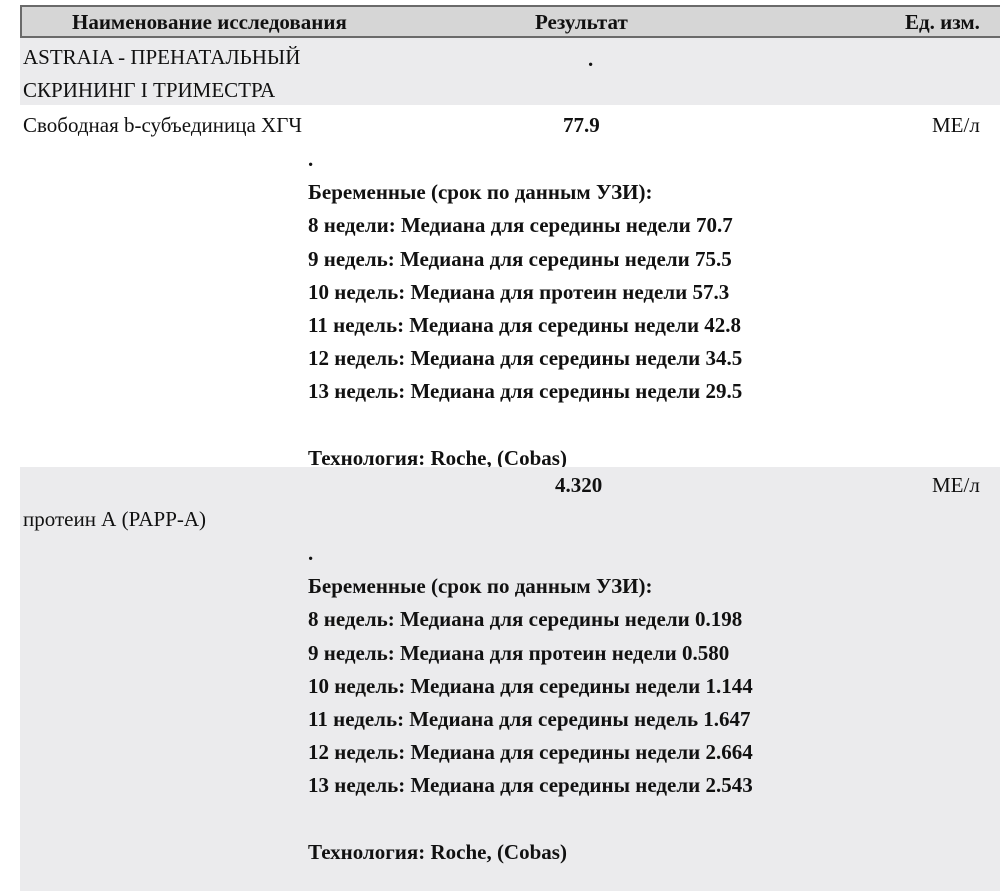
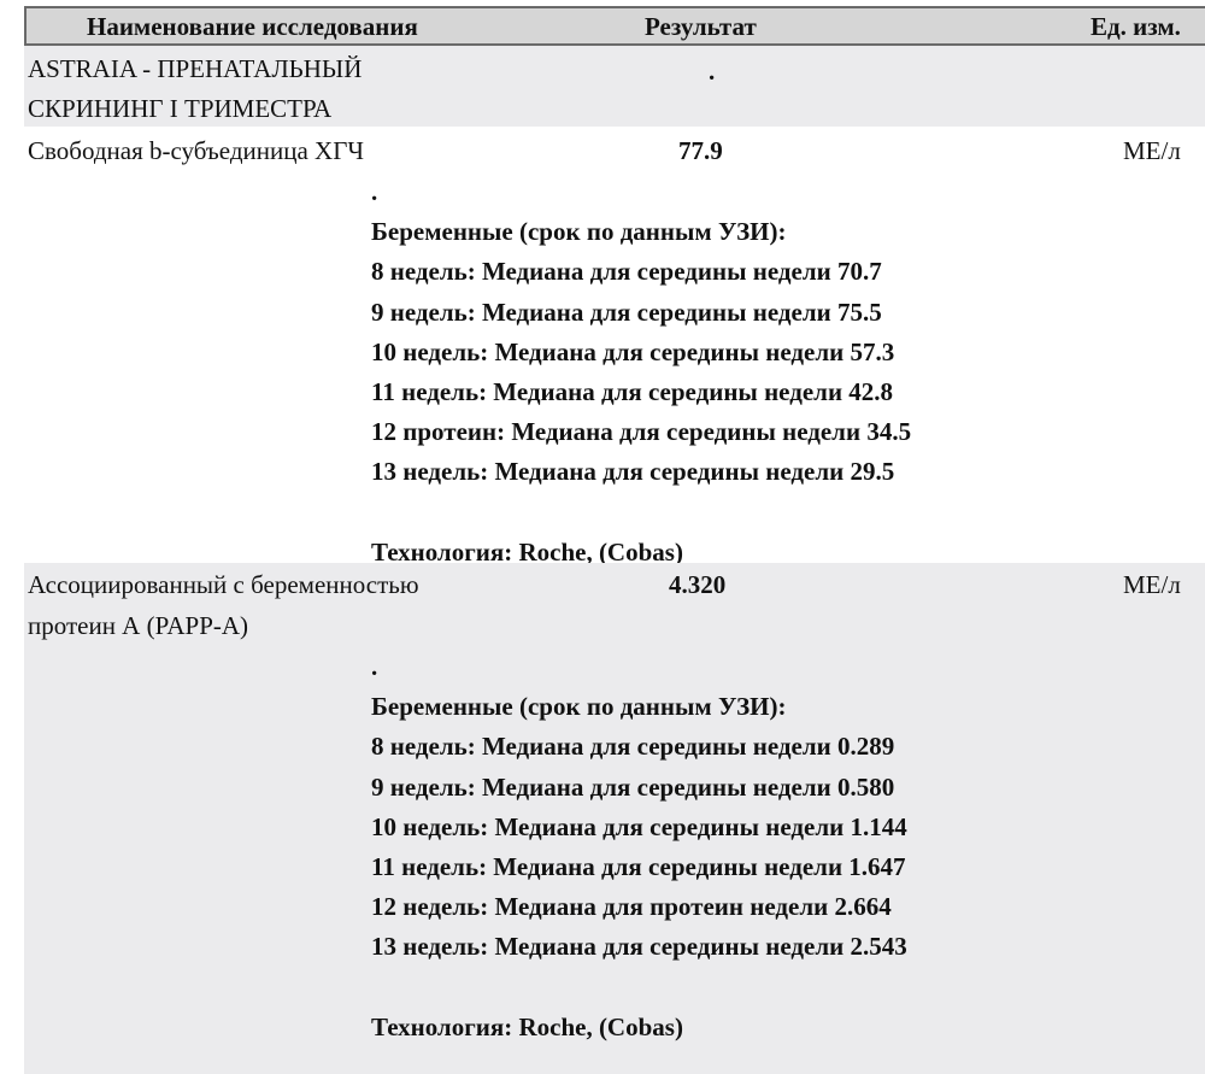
  Наименование исследования
  Результат
  Ед. изм.
  ASTRAIA - ПРЕНАТАЛЬНЫЙ
  СКРИНИНГ I ТРИМЕСТРА
  .
  Свободная b-субъединица ХГЧ
  77.9
  МЕ/л
  .
  Беременные (срок по данным УЗИ):
- 8 недели: Медиана для середины недели 70.7
+ 8 недель: Медиана для середины недели 70.7
  9 недель: Медиана для середины недели 75.5
- 10 недель: Медиана для протеин недели 57.3
+ 10 недель: Медиана для середины недели 57.3
  11 недель: Медиана для середины недели 42.8
- 12 недель: Медиана для середины недели 34.5
+ 12 протеин: Медиана для середины недели 34.5
  13 недель: Медиана для середины недели 29.5
  Технология: Roche, (Cobas)
+ Ассоциированный с беременностью
  протеин А (PAPP-A)
  4.320
  МЕ/л
  .
  Беременные (срок по данным УЗИ):
- 8 недель: Медиана для середины недели 0.198
+ 8 недель: Медиана для середины недели 0.289
- 9 недель: Медиана для протеин недели 0.580
+ 9 недель: Медиана для середины недели 0.580
  10 недель: Медиана для середины недели 1.144
- 11 недель: Медиана для середины недель 1.647
+ 11 недель: Медиана для середины недели 1.647
- 12 недель: Медиана для середины недели 2.664
+ 12 недель: Медиана для протеин недели 2.664
  13 недель: Медиана для середины недели 2.543
  Технология: Roche, (Cobas)
